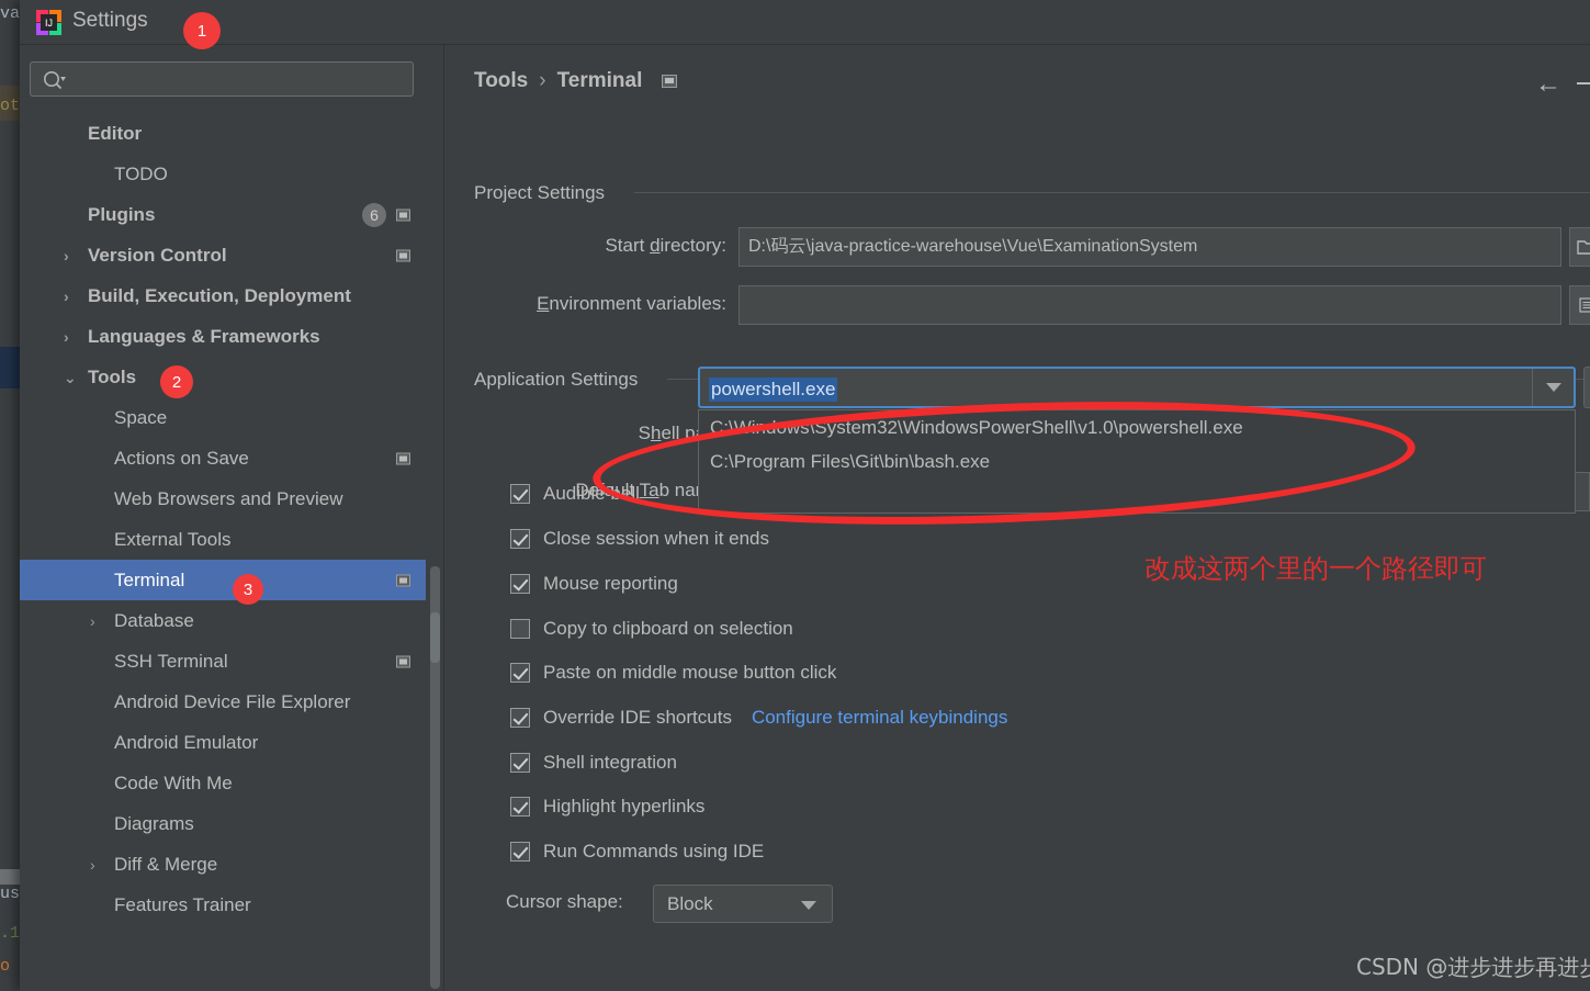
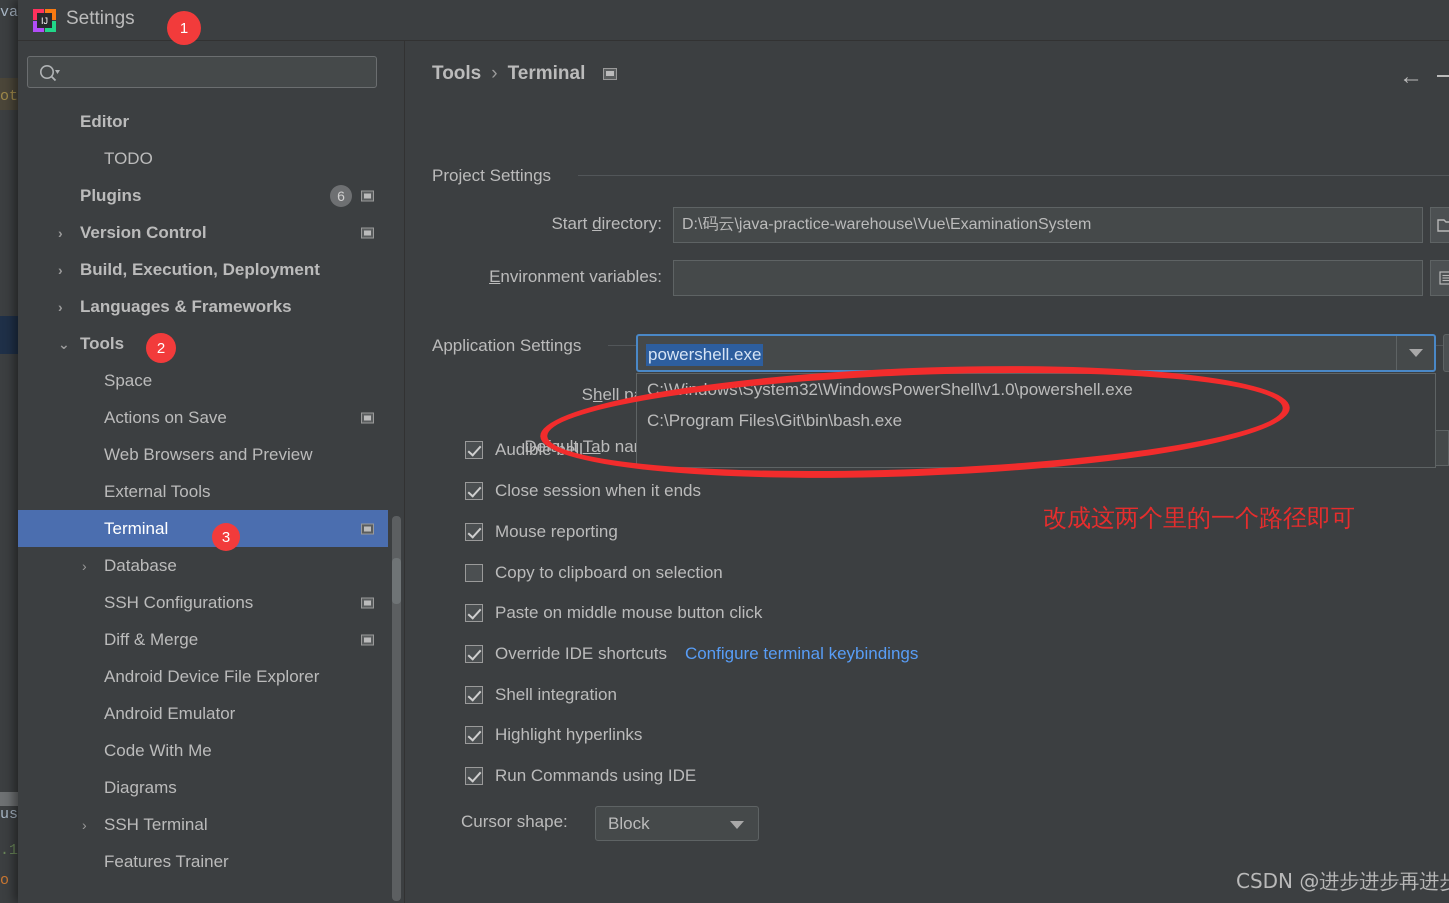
  va
  ot
  us
  .1
  o
  IJ
  Settings
  Editor
  TODO
  Plugins
  6
  ›
  Version Control
  ›
  Build, Execution, Deployment
  ›
  Languages & Frameworks
  ⌄
  Tools
  Space
  Actions on Save
  Web Browsers and Preview
  External Tools
  Terminal
  ›
  Database
+ SSH Configurations
- SSH Terminal
+ Diff & Merge
  Android Device File Explorer
  Android Emulator
  Code With Me
  Diagrams
  ›
- Diff & Merge
+ SSH Terminal
  Features Trainer
  Tools
  ›
  Terminal
  ←
  Project Settings
  Start directory:
  D:\码云\java-practice-warehouse\Vue\ExaminationSystem
  Environment variables:
  Application Settings
  Default Tab na
  powershell.exe
  C:\Windows\System32\WindowsPowerShell\v1.0\powershell.exe
  C:\Program Files\Git\bin\bash.exe
  Audible bell
  Close session when it ends
  Mouse reporting
  Copy to clipboard on selection
  Paste on middle mouse button click
  Override IDE shortcuts
  Configure terminal keybindings
  Shell integration
  Highlight hyperlinks
  Run Commands using IDE
  Cursor shape:
  Block
  改成这两个里的一个路径即可
  CSDN @进步进步再进
  1
  2
  3
